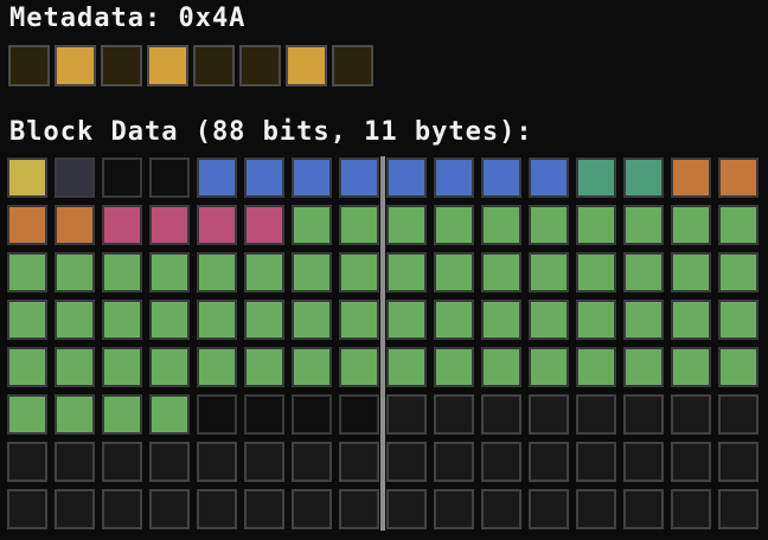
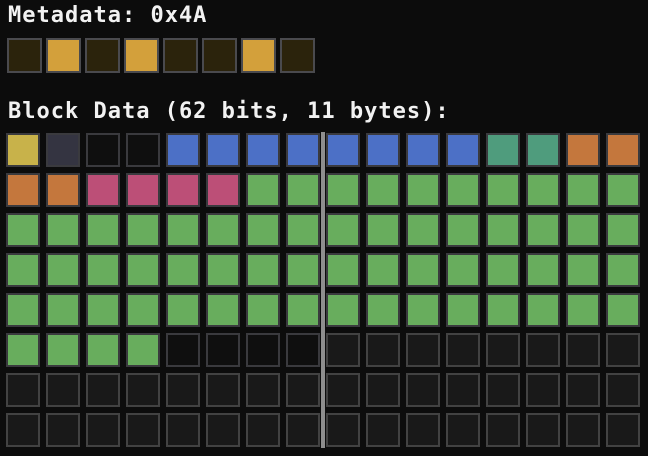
  Metadata: 0x4A
- Block Data (88 bits, 11 bytes):
+ Block Data (62 bits, 11 bytes):
